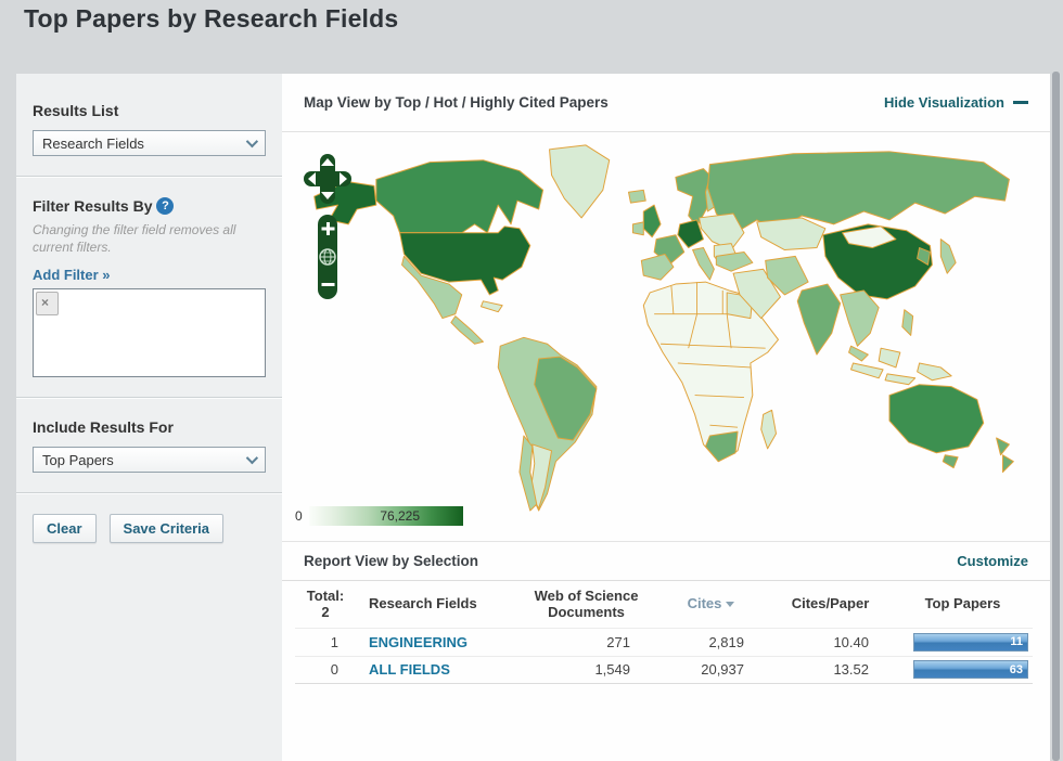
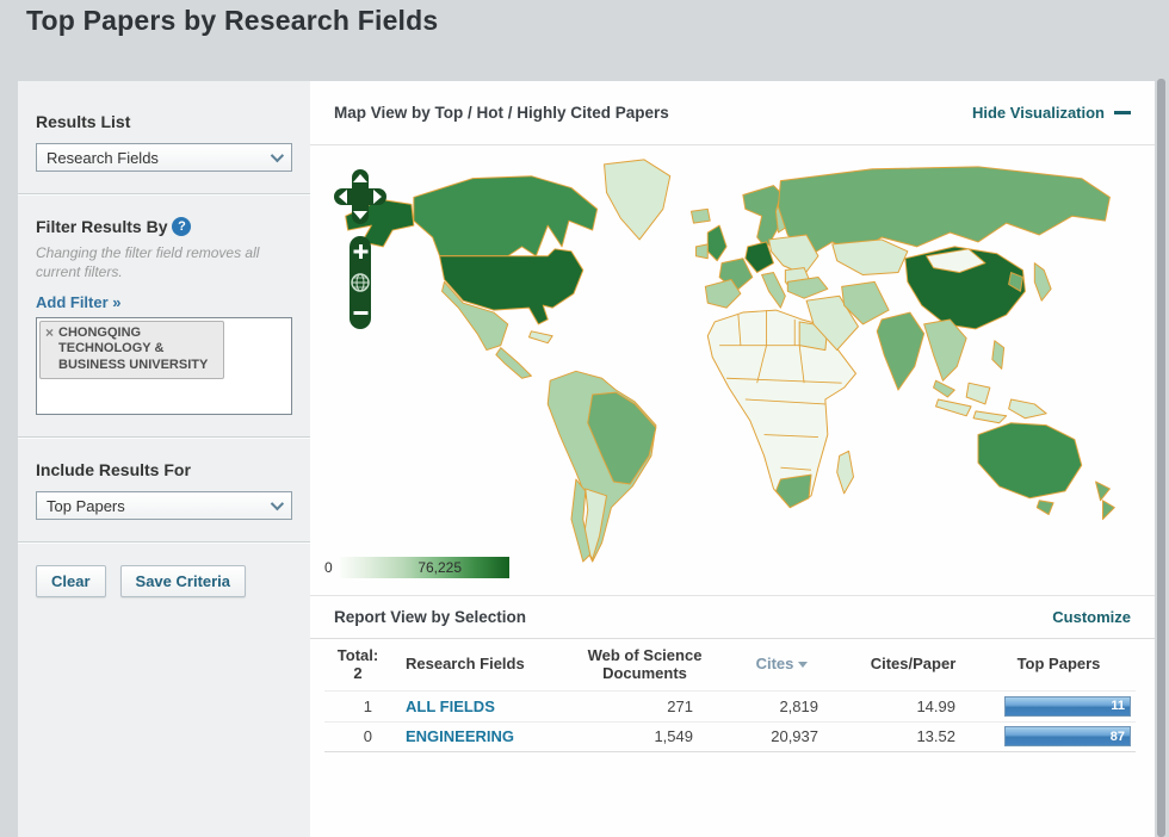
  Top Papers by Research Fields
  Results List
  Research Fields
  Filter Results By ?
  Changing the filter field removes all current filters.
  Add Filter »
  ×
+ CHONGQING TECHNOLOGY & BUSINESS UNIVERSITY
  Include Results For
  Top Papers
  Clear
  Save Criteria
  Map View by Top / Hot / Highly Cited Papers
  Hide Visualization
  0
  76,225
  Report View by Selection
  Customize
  Total:
  2
  Research Fields
  Web of Science Documents
  Cites
  Cites/Paper
  Top Papers
  1
- ENGINEERING
+ ALL FIELDS
  271
  2,819
- 10.40
+ 14.99
  11
  0
- ALL FIELDS
+ ENGINEERING
  1,549
  20,937
  13.52
- 63
+ 87
